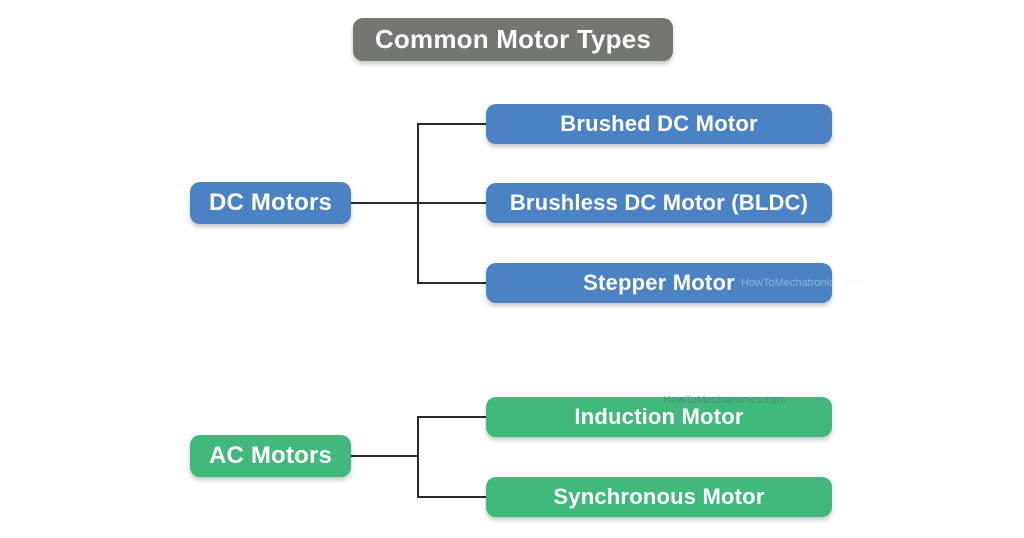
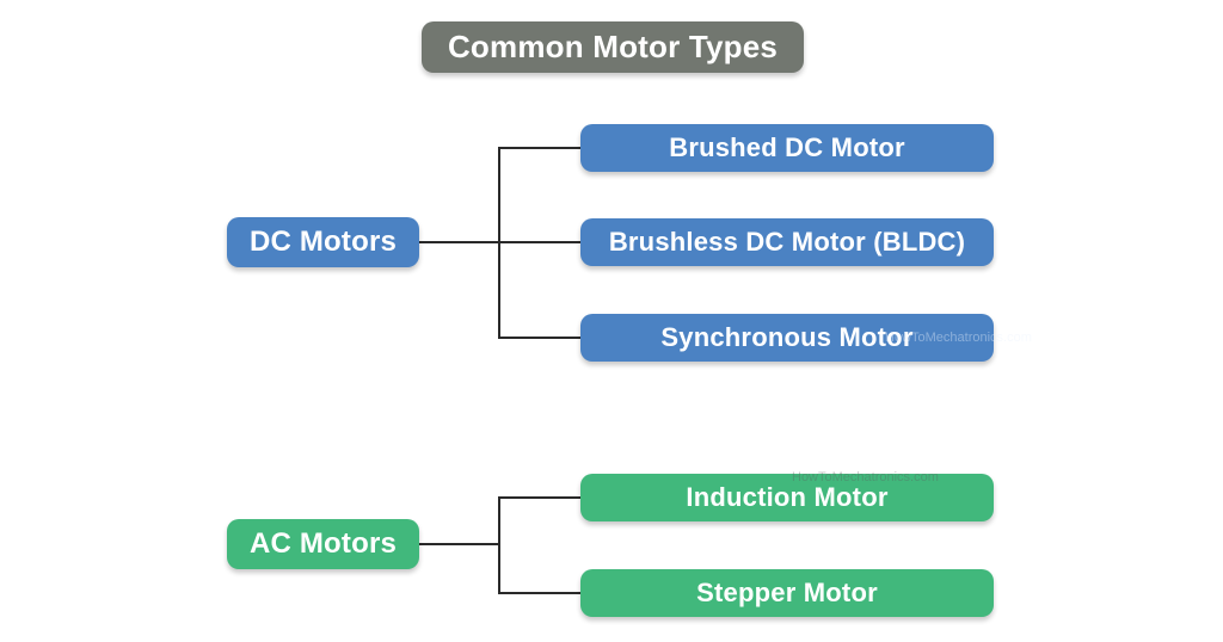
  Common Motor Types
  DC Motors
  Brushed DC Motor
  Brushless DC Motor (BLDC)
- Stepper Motor
+ Synchronous Motor
  AC Motors
  Induction Motor
- Synchronous Motor
+ Stepper Motor
  HowToMechatronics.com
  HowToMechatronics.com
